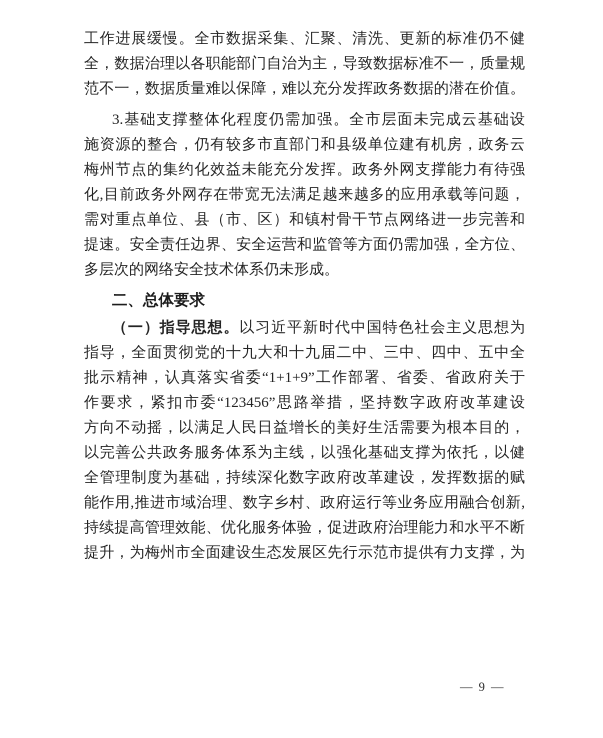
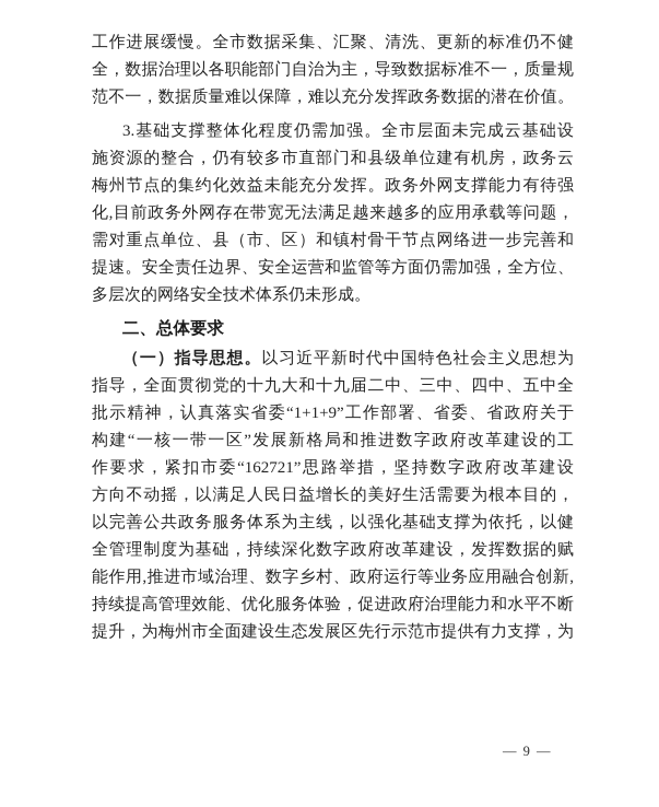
  工作进展缓慢。全市数据采集、汇聚、清洗、更新的标准仍不健
  全，数据治理以各职能部门自治为主，导致数据标准不一，质量规
  范不一，数据质量难以保障，难以充分发挥政务数据的潜在价值。
  3.基础支撑整体化程度仍需加强。全市层面未完成云基础设
  施资源的整合，仍有较多市直部门和县级单位建有机房，政务云
  梅州节点的集约化效益未能充分发挥。政务外网支撑能力有待强
  化,目前政务外网存在带宽无法满足越来越多的应用承载等问题，
  需对重点单位、县（市、区）和镇村骨干节点网络进一步完善和
  提速。安全责任边界、安全运营和监管等方面仍需加强，全方位、
  多层次的网络安全技术体系仍未形成。
  二、总体要求
  （一）指导思想。以习近平新时代中国特色社会主义思想为
  指导，全面贯彻党的十九大和十九届二中、三中、四中、五中全
  批示精神，认真落实省委“1+1+9”工作部署、省委、省政府关于
+ 构建“一核一带一区”发展新格局和推进数字政府改革建设的工
- 作要求，紧扣市委“123456”思路举措，坚持数字政府改革建设
+ 作要求，紧扣市委“162721”思路举措，坚持数字政府改革建设
  方向不动摇，以满足人民日益增长的美好生活需要为根本目的，
  以完善公共政务服务体系为主线，以强化基础支撑为依托，以健
  全管理制度为基础，持续深化数字政府改革建设，发挥数据的赋
  能作用,推进市域治理、数字乡村、政府运行等业务应用融合创新,
  持续提高管理效能、优化服务体验，促进政府治理能力和水平不断
  提升，为梅州市全面建设生态发展区先行示范市提供有力支撑，为
  — 9 —
